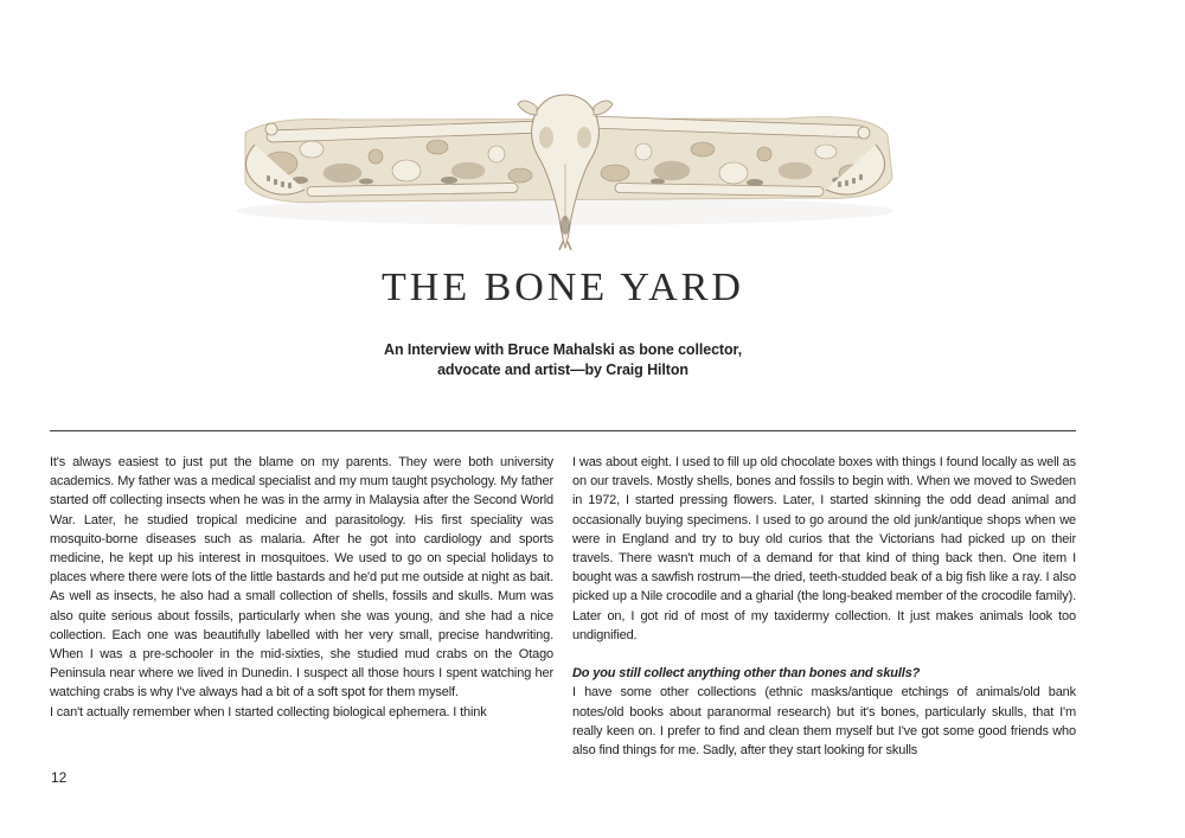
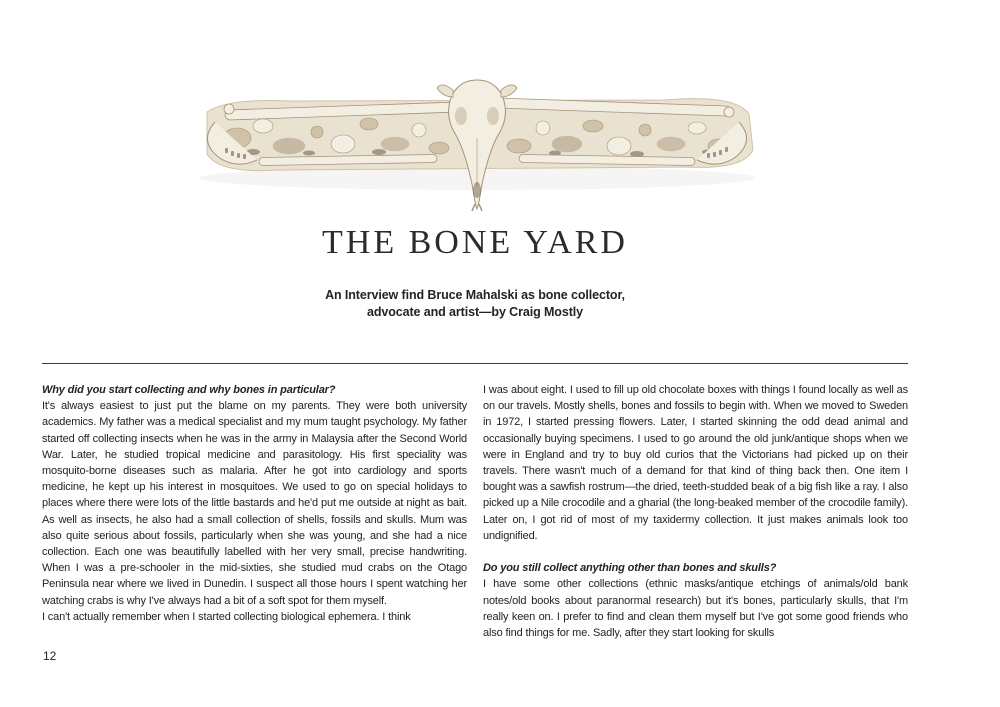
  THE BONE YARD
- An Interview with Bruce Mahalski as bone collector,
+ An Interview find Bruce Mahalski as bone collector,
- advocate and artist—by Craig Hilton
+ advocate and artist—by Craig Mostly
+ Why did you start collecting and why bones in particular?
  It's always easiest to just put the blame on my parents. They were both university academics. My father was a medical specialist and my mum taught psychology. My father started off collecting insects when he was in the army in Malaysia after the Second World War. Later, he studied tropical medicine and parasitology. His first speciality was mosquito-borne diseases such as malaria. After he got into cardiology and sports medicine, he kept up his interest in mosquitoes. We used to go on special holidays to places where there were lots of the little bastards and he'd put me outside at night as bait. As well as insects, he also had a small collection of shells, fossils and skulls. Mum was also quite serious about fossils, particularly when she was young, and she had a nice collection. Each one was beautifully labelled with her very small, precise handwriting. When I was a pre-schooler in the mid-sixties, she studied mud crabs on the Otago Peninsula near where we lived in Dunedin. I suspect all those hours I spent watching her watching crabs is why I've always had a bit of a soft spot for them myself.
  I can't actually remember when I started collecting biological ephemera. I think
  I was about eight. I used to fill up old chocolate boxes with things I found locally as well as on our travels. Mostly shells, bones and fossils to begin with. When we moved to Sweden in 1972, I started pressing flowers. Later, I started skinning the odd dead animal and occasionally buying specimens. I used to go around the old junk/antique shops when we were in England and try to buy old curios that the Victorians had picked up on their travels. There wasn't much of a demand for that kind of thing back then. One item I bought was a sawfish rostrum—the dried, teeth-studded beak of a big fish like a ray. I also picked up a Nile crocodile and a gharial (the long-beaked member of the crocodile family). Later on, I got rid of most of my taxidermy collection. It just makes animals look too undignified.
  Do you still collect anything other than bones and skulls?
  I have some other collections (ethnic masks/antique etchings of animals/old bank notes/old books about paranormal research) but it's bones, particularly skulls, that I'm really keen on. I prefer to find and clean them myself but I've got some good friends who also find things for me. Sadly, after they start looking for skulls
  12
